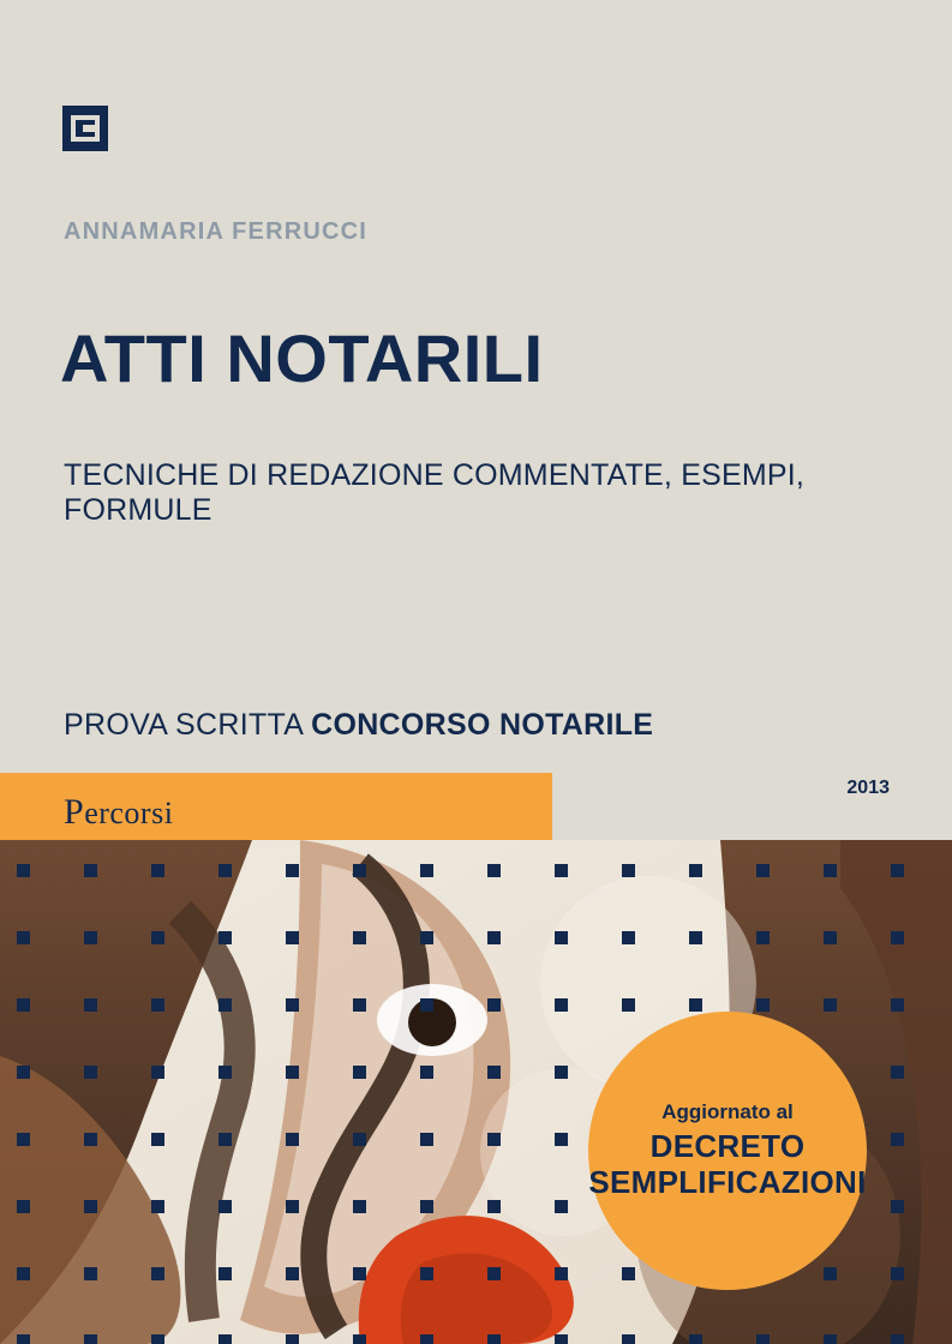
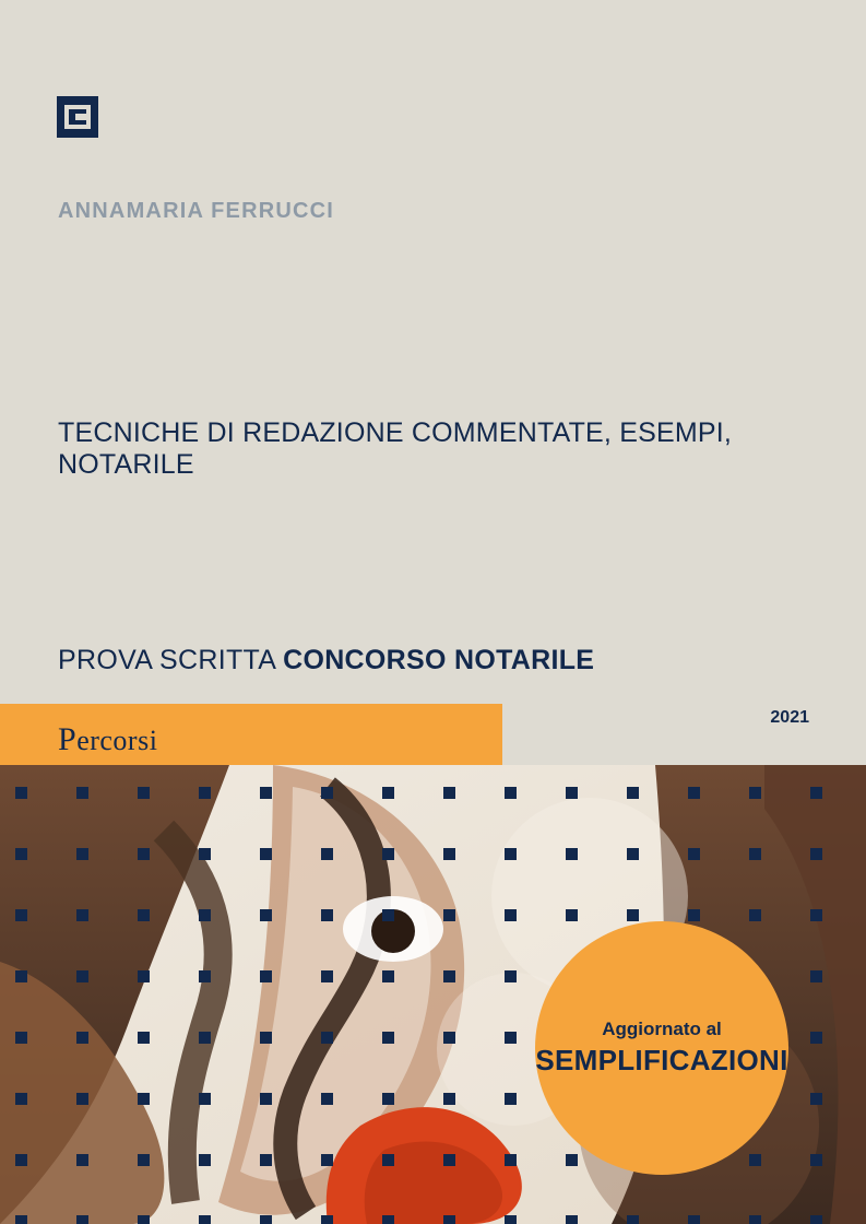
  ANNAMARIA FERRUCCI
- ATTI NOTARILI
- TECNICHE DI REDAZIONE COMMENTATE, ESEMPI, FORMULE
+ TECNICHE DI REDAZIONE COMMENTATE, ESEMPI, NOTARILE
  PROVA SCRITTA CONCORSO NOTARILE
- 2013
+ 2021
  Percorsi
  Aggiornato al
- DECRETO
  SEMPLIFICAZIONI
